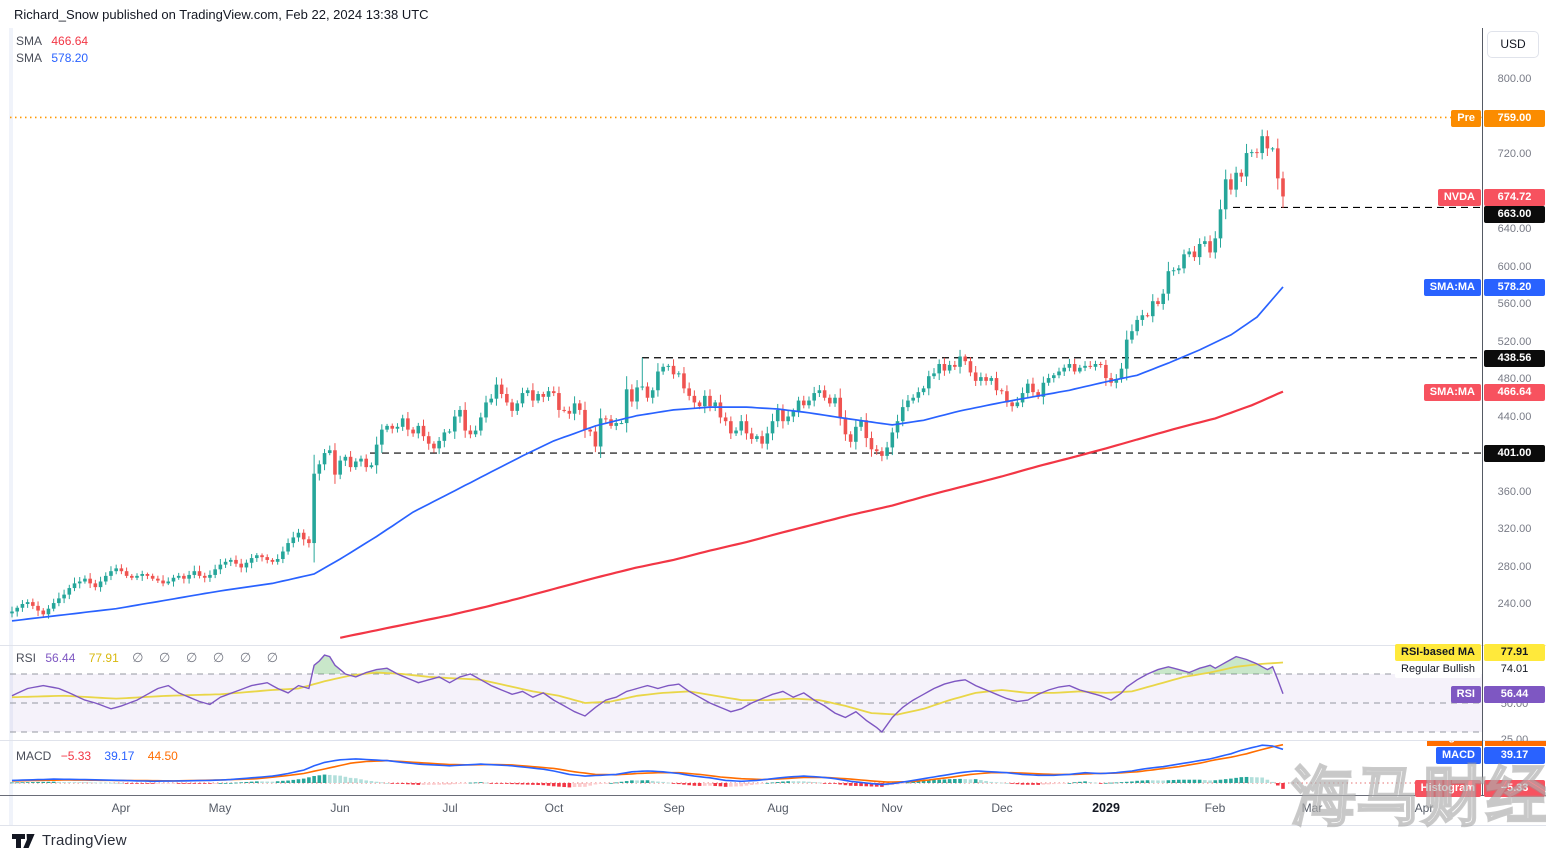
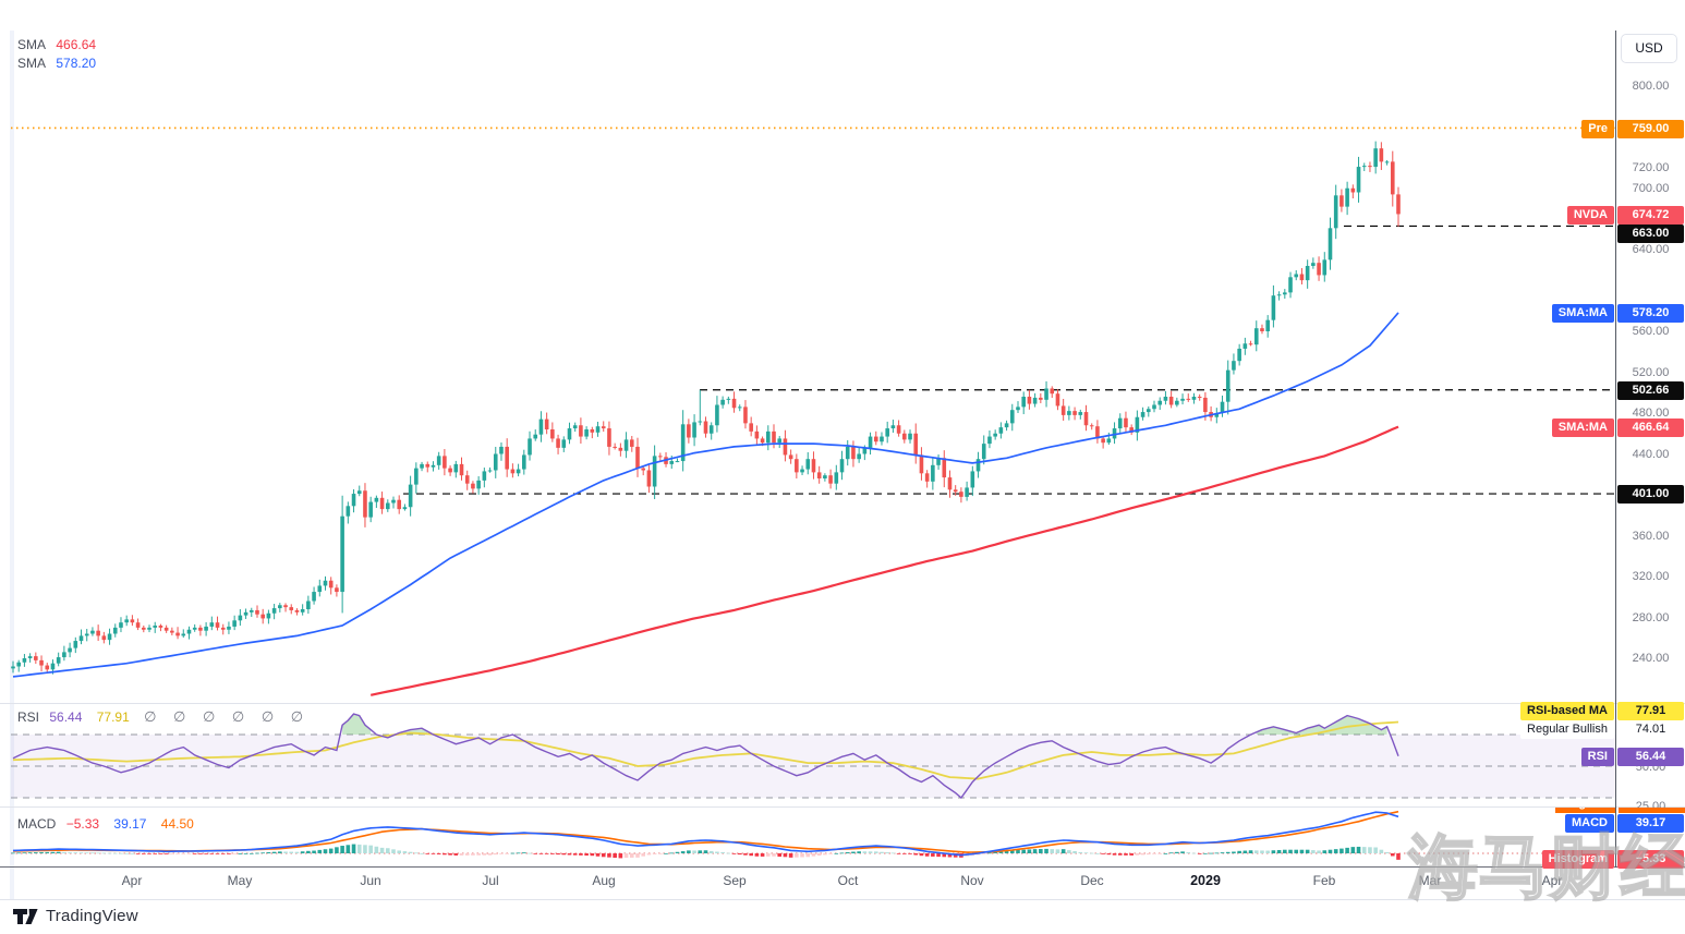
- Richard_Snow published on TradingView.com, Feb 22, 2024 13:38 UTC
  SMA 466.64
  SMA 578.20
  RSI 56.44 77.91 ∅ ∅ ∅ ∅ ∅ ∅
  MACD −5.33 39.17 44.50
  USD
  800.00
  720.00
  640.00
- 600.00
+ 700.00
  560.00
  520.00
  480.00
  440.00
  360.00
  320.00
  280.00
  240.00
  Pre
  759.00
  NVDA
  674.72
  663.00
  SMA:MA
  578.20
- 438.56
+ 502.66
  SMA:MA
  466.64
  401.00
  50.00
  RSI-based MA
  77.91
  Regular Bullish
  74.01
  RSI
  56.44
  MACD
  39.17
  Histogram
  −5.33
  Apr
  May
  Jun
  Jul
- Oct
+ Aug
  Sep
- Aug
+ Oct
  Nov
  Dec
  2029
  Feb
  Mar
  Apr
  海马财经
  TradingView
